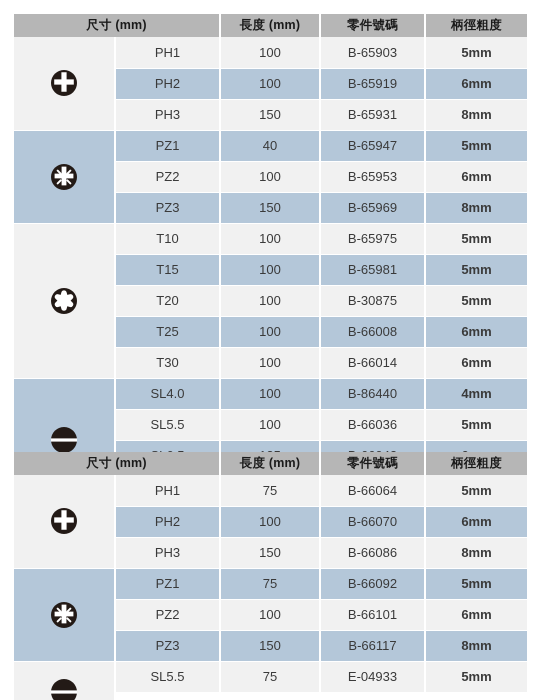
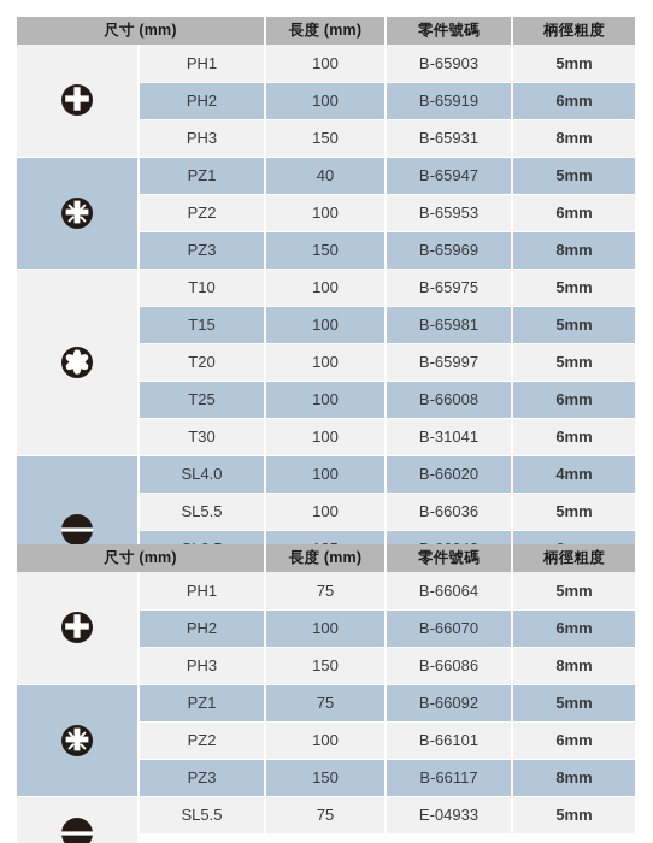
  尺寸 (mm)	長度 (mm)	零件號碼	柄徑粗度
  	PH1	100	B-65903	5mm
  PH2	100	B-65919	6mm
  PH3	150	B-65931	8mm
  	PZ1	40	B-65947	5mm
  PZ2	100	B-65953	6mm
  PZ3	150	B-65969	8mm
  	T10	100	B-65975	5mm
  T15	100	B-65981	5mm
- T20	100	B-30875	5mm
+ T20	100	B-65997	5mm
  T25	100	B-66008	6mm
- T30	100	B-66014	6mm
+ T30	100	B-31041	6mm
- 	SL4.0	100	B-86440	4mm
+ 	SL4.0	100	B-66020	4mm
  SL5.5	100	B-66036	5mm
  尺寸 (mm)	長度 (mm)	零件號碼	柄徑粗度
  	PH1	75	B-66064	5mm
  PH2	100	B-66070	6mm
  PH3	150	B-66086	8mm
  	PZ1	75	B-66092	5mm
  PZ2	100	B-66101	6mm
  PZ3	150	B-66117	8mm
  	SL5.5	75	E-04933	5mm
